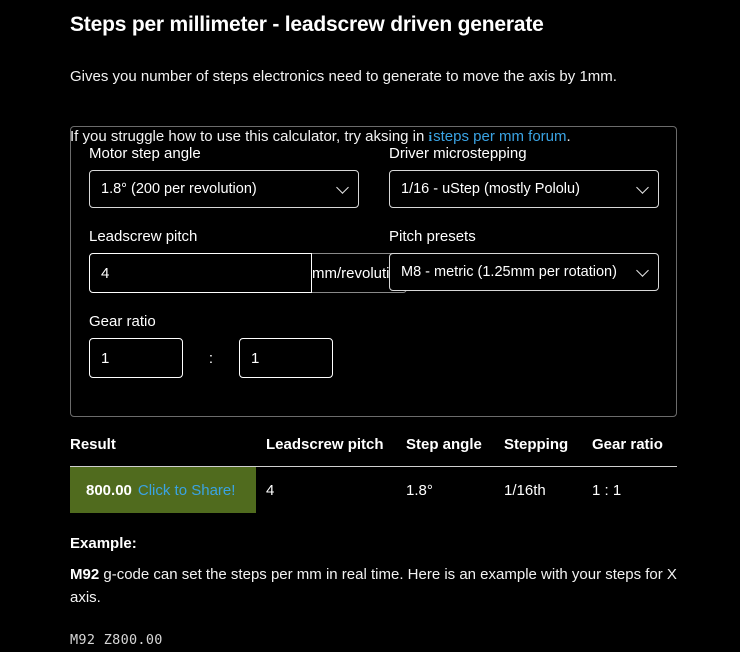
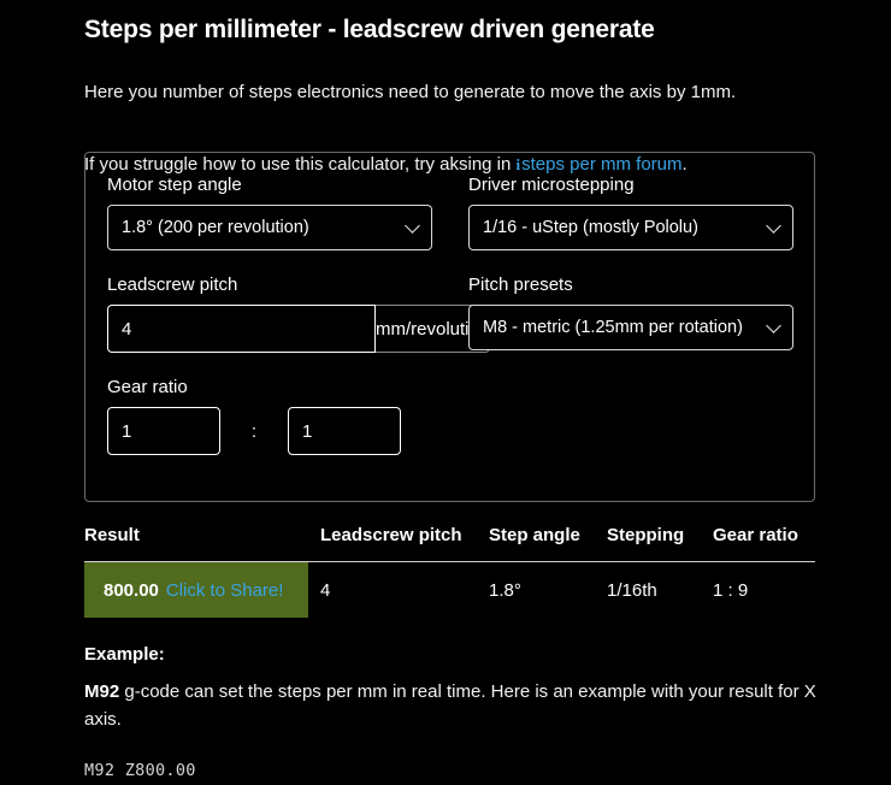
  Steps per millimeter - leadscrew driven generate
- Gives you number of steps electronics need to generate to move the axis by 1mm.
+ Here you number of steps electronics need to generate to move the axis by 1mm.
  If you struggle how to use this calculator, try aksing in isteps per mm forum.
  Motor step angle
  1.8° (200 per revolution)
  Driver microstepping
  1/16 - uStep (mostly Pololu)
  Leadscrew pitch
  4
  mm/revoluti
  Pitch presets
  M8 - metric (1.25mm per rotation)
  Gear ratio
  1
  :
  1
  Result
  Leadscrew pitch
  Step angle
  Stepping
  Gear ratio
  800.00
  Click to Share!
  4
  1.8°
  1/16th
- 1 : 1
+ 1 : 9
  Example:
- M92 g-code can set the steps per mm in real time. Here is an example with your steps for X axis.
+ M92 g-code can set the steps per mm in real time. Here is an example with your result for X axis.
  M92 Z800.00
